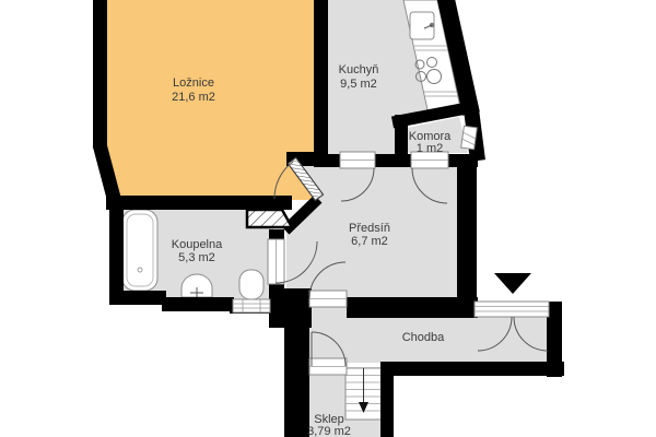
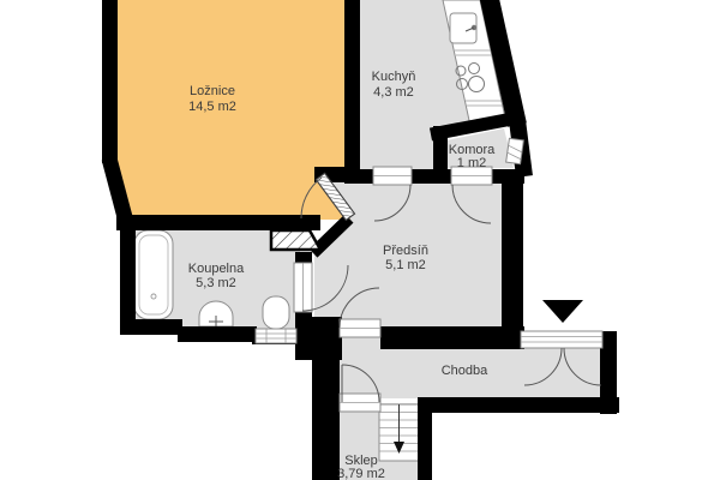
  Ložnice
- 21,6 m2
+ 14,5 m2
  Kuchyň
- 9,5 m2
+ 4,3 m2
  Komora
  1 m2
  Předsíň
- 6,7 m2
+ 5,1 m2
  Koupelna
  5,3 m2
  Chodba
  Sklep
  3,79 m2
